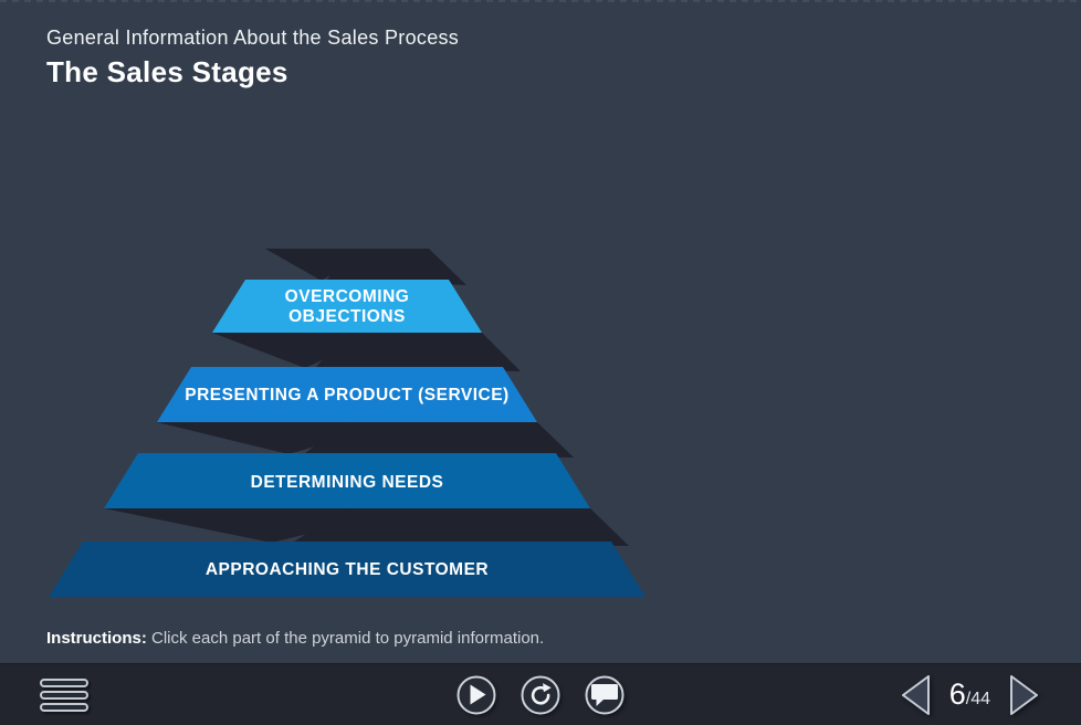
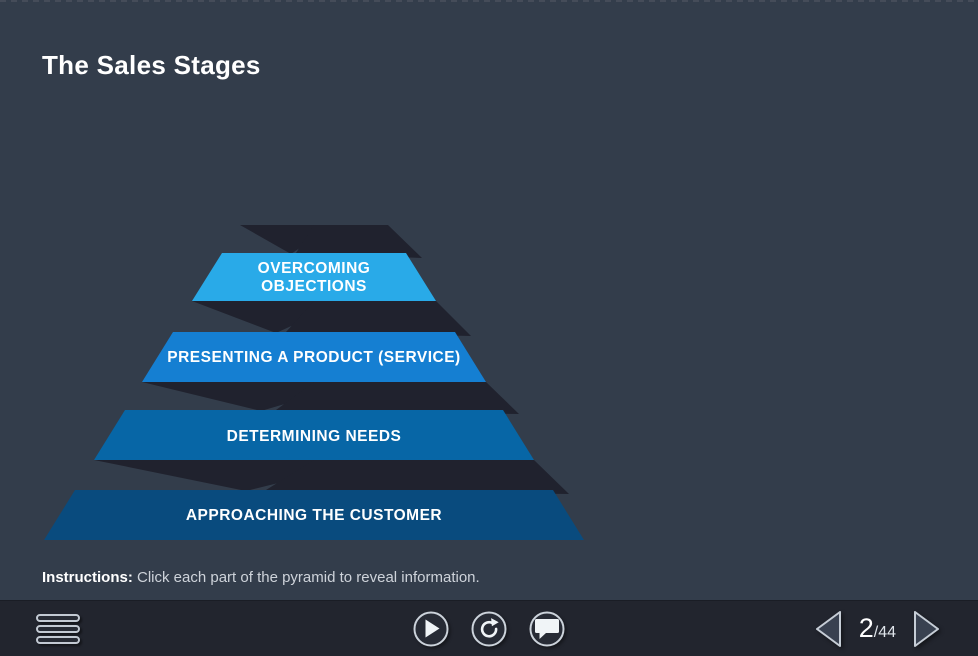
- General Information About the Sales Process
  The Sales Stages
  OVERCOMING
  OBJECTIONS
  PRESENTING A PRODUCT (SERVICE)
  DETERMINING NEEDS
  APPROACHING THE CUSTOMER
- Instructions: Click each part of the pyramid to pyramid information.
+ Instructions: Click each part of the pyramid to reveal information.
- 6
+ 2
  /44
